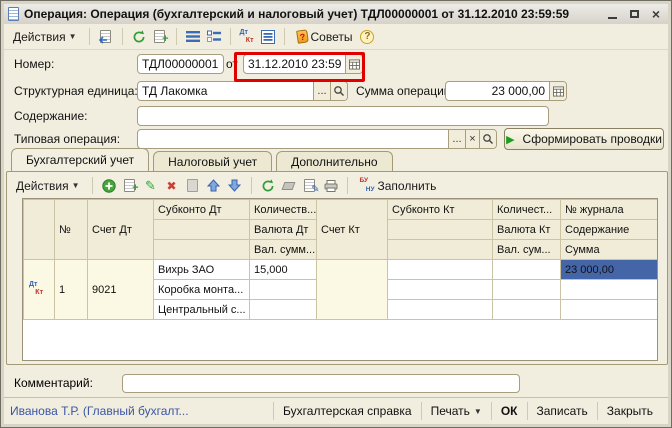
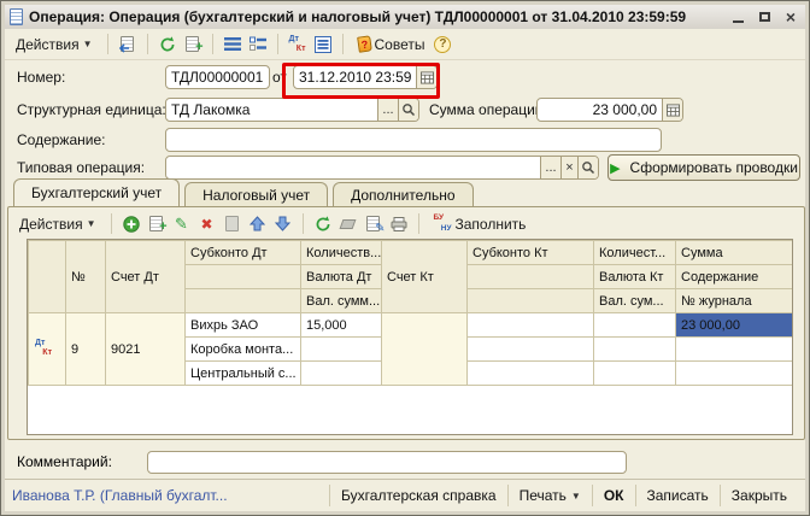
- Операция: Операция (бухгалтерский и налоговый учет) ТДЛ00000001 от 31.12.2010 23:59:59
+ Операция: Операция (бухгалтерский и налоговый учет) ТДЛ00000001 от 31.04.2010 23:59:59
  ×
  Действия
  ▼
  +
  Советы
  ?
  Номер:
  ТДЛ00000001
  от
  31.12.2010 23:59
  Структурная единица
  ТД Лакомка
  ...
  Сумма операци
  23 000,00
  Содержание:
  Типовая операция:
  ...
  ×
  ▶
  Сформировать проводки
  Бухгалтерский учет
  Налоговый учет
  Дополнительно
  Действия
  ▼
  +
  ✎
  ✖
  ✎
  Заполнить
- 	№	Счет Дт	Субконто Дт	Количеств...	Счет Кт	Субконто Кт	Количест...	№ журнала
+ 	№	Счет Дт	Субконто Дт	Количеств...	Счет Кт	Субконто Кт	Количест...	Сумма
  	Валюта Дт		Валюта Кт	Содержание
- 	Вал. сумм...		Вал. сум...	Сумма
+ 	Вал. сумм...		Вал. сум...	№ журнала
- 	1	9021	Вихрь ЗАО	15,000				23 000,00
+ 	9	9021	Вихрь ЗАО	15,000				23 000,00
  Коробка монта...
  Центральный с...
  Комментарий:
  Иванова Т.Р. (Главный бухгалт...
  Бухгалтерская справка
  Печать
  ▼
  ОК
  Записать
  Закрыть
